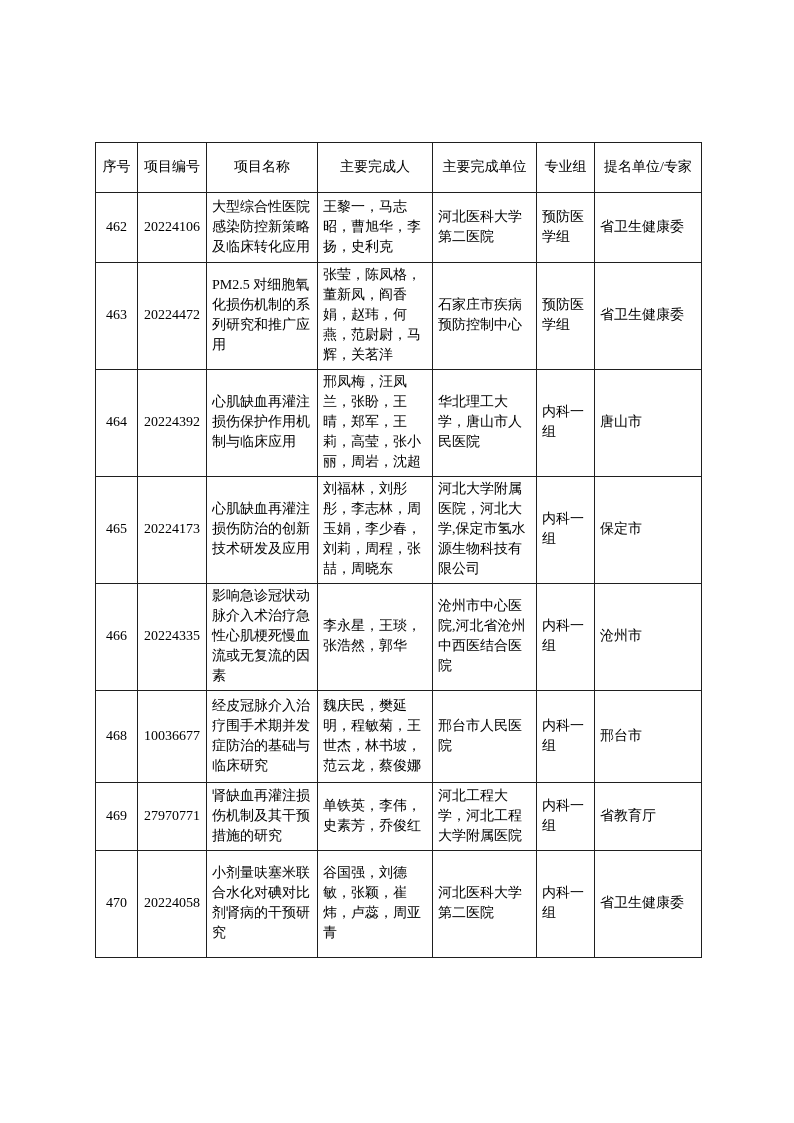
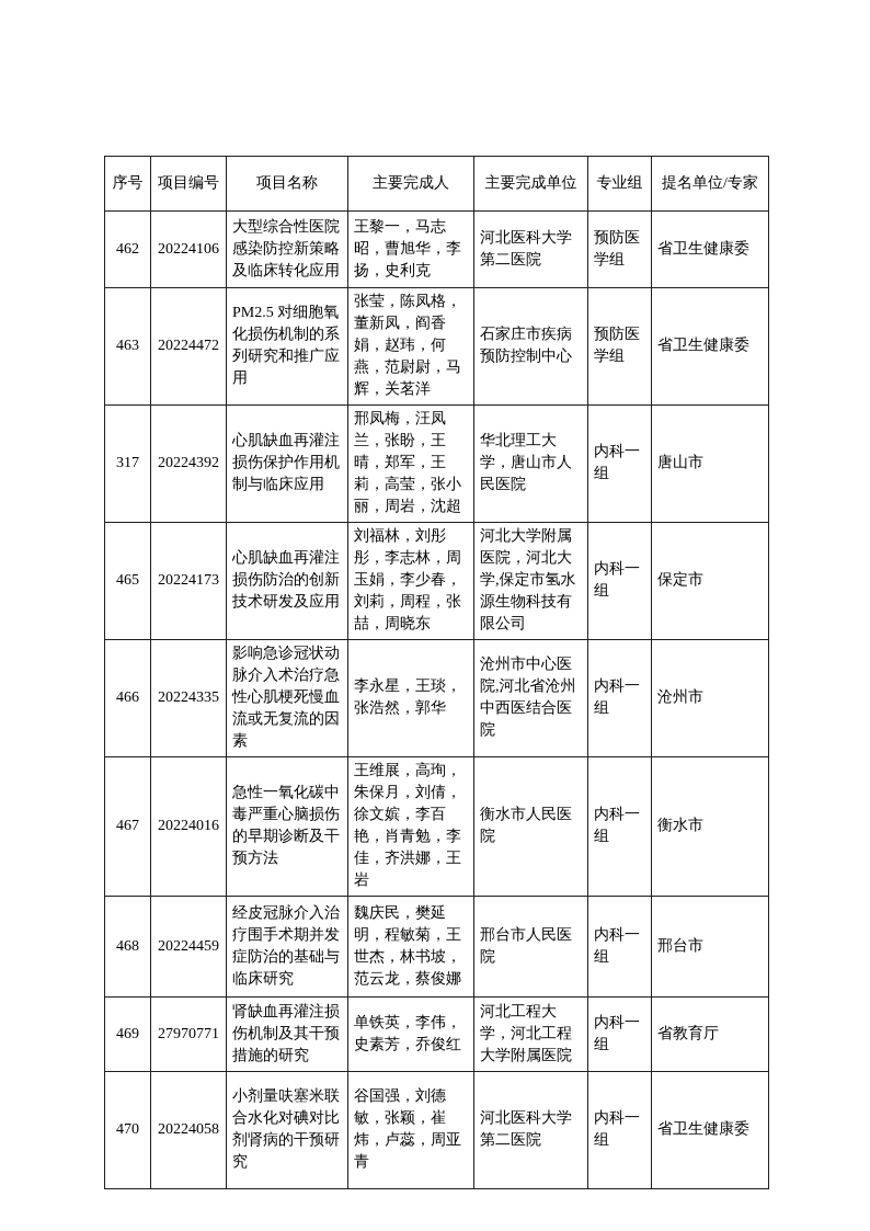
  序号	项目编号	项目名称	主要完成人	主要完成单位	专业组	提名单位/专家
  462	20224106	大型综合性医院感染防控新策略及临床转化应用	王黎一，马志昭，曹旭华，李扬，史利克	河北医科大学第二医院	预防医学组	省卫生健康委
  463	20224472	PM2.5 对细胞氧化损伤机制的系列研究和推广应用	张莹，陈凤格，董新凤，阎香娟，赵玮，何燕，范尉尉，马辉，关茗洋	石家庄市疾病预防控制中心	预防医学组	省卫生健康委
- 464	20224392	心肌缺血再灌注损伤保护作用机制与临床应用	邢凤梅，汪凤兰，张盼，王晴，郑军，王莉，高莹，张小丽，周岩，沈超	华北理工大学，唐山市人民医院	内科一组	唐山市
+ 317	20224392	心肌缺血再灌注损伤保护作用机制与临床应用	邢凤梅，汪凤兰，张盼，王晴，郑军，王莉，高莹，张小丽，周岩，沈超	华北理工大学，唐山市人民医院	内科一组	唐山市
  465	20224173	心肌缺血再灌注损伤防治的创新技术研发及应用	刘福林，刘彤彤，李志林，周玉娟，李少春，刘莉，周程，张喆，周晓东	河北大学附属医院，河北大学,保定市氢水源生物科技有限公司	内科一组	保定市
  466	20224335	影响急诊冠状动脉介入术治疗急性心肌梗死慢血流或无复流的因素	李永星，王琰，张浩然，郭华	沧州市中心医院,河北省沧州中西医结合医院	内科一组	沧州市
+ 467	20224016	急性一氧化碳中毒严重心脑损伤的早期诊断及干预方法	王维展，高珣，朱保月，刘倩，徐文嫔，李百艳，肖青勉，李佳，齐洪娜，王岩	衡水市人民医院	内科一组	衡水市
- 468	10036677	经皮冠脉介入治疗围手术期并发症防治的基础与临床研究	魏庆民，樊延明，程敏菊，王世杰，林书坡，范云龙，蔡俊娜	邢台市人民医院	内科一组	邢台市
+ 468	20224459	经皮冠脉介入治疗围手术期并发症防治的基础与临床研究	魏庆民，樊延明，程敏菊，王世杰，林书坡，范云龙，蔡俊娜	邢台市人民医院	内科一组	邢台市
  469	27970771	肾缺血再灌注损伤机制及其干预措施的研究	单铁英，李伟，史素芳，乔俊红	河北工程大学，河北工程大学附属医院	内科一组	省教育厅
  470	20224058	小剂量呋塞米联合水化对碘对比剂肾病的干预研究	谷国强，刘德敏，张颖，崔炜，卢蕊，周亚青	河北医科大学第二医院	内科一组	省卫生健康委
